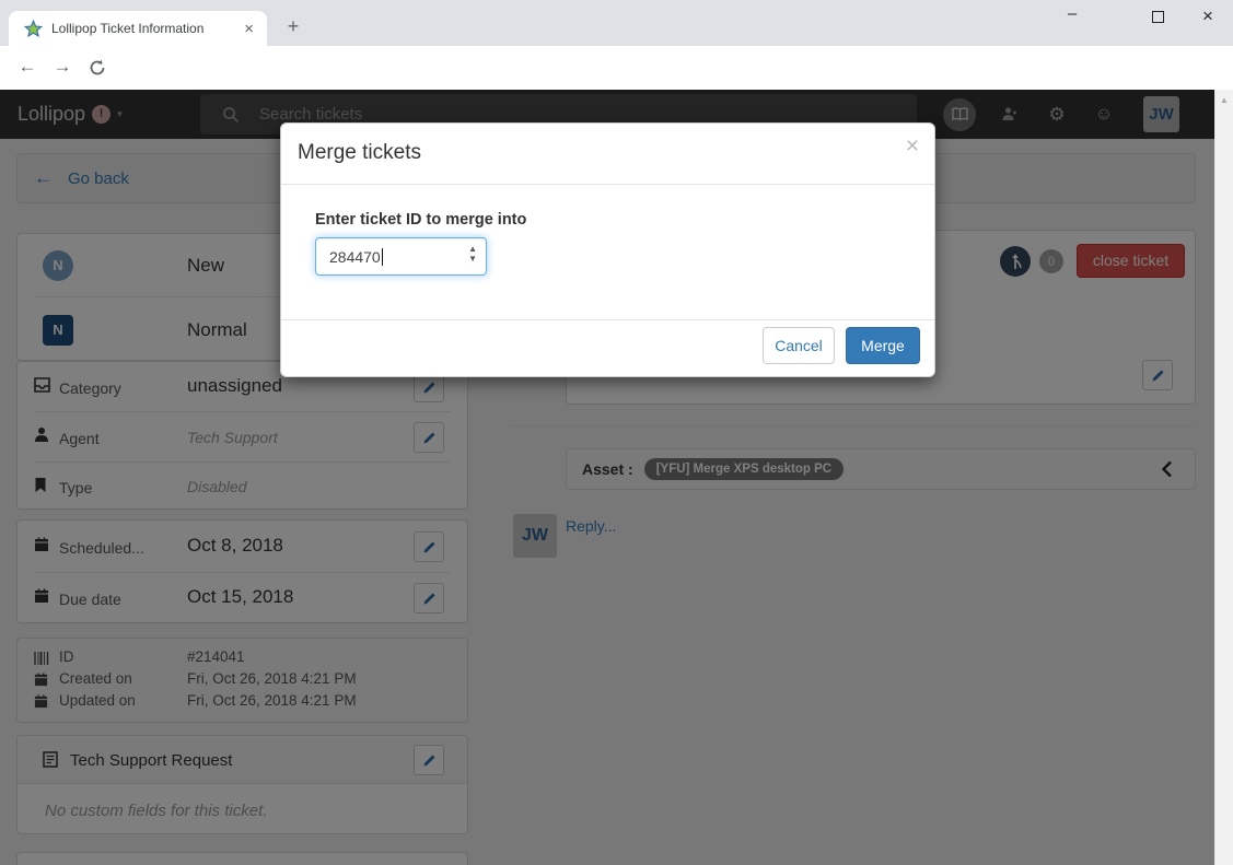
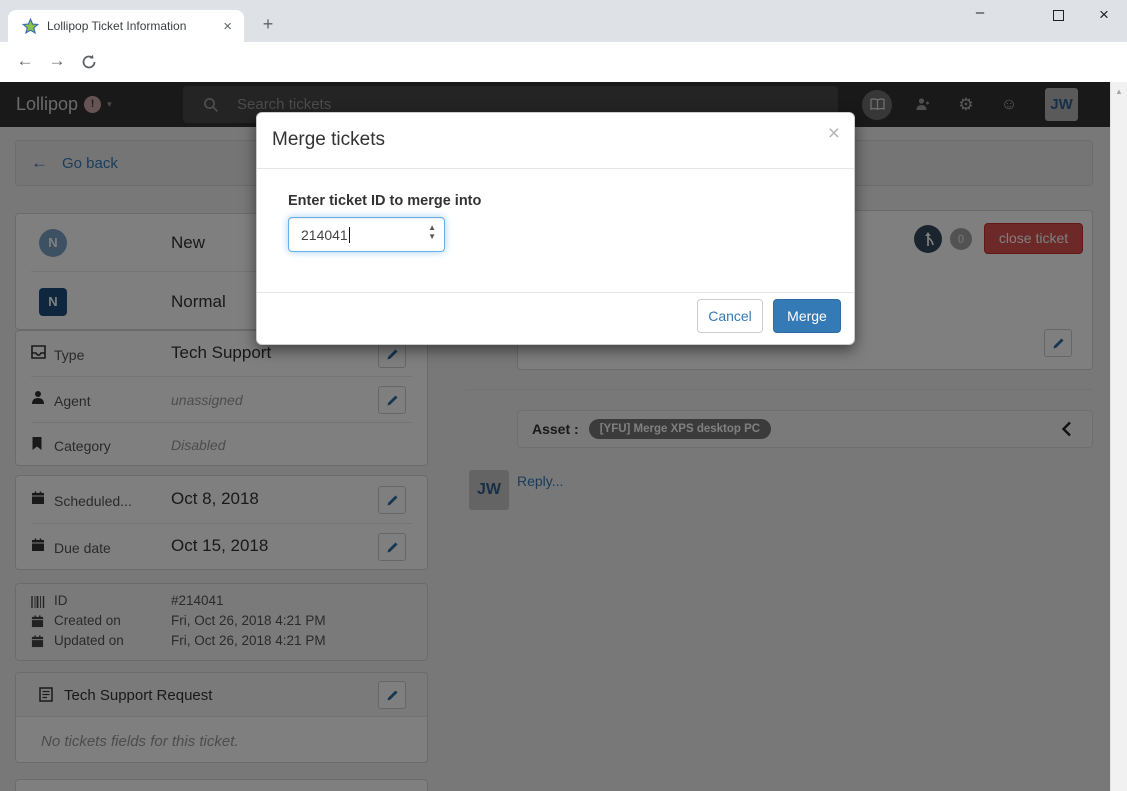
  Lollipop Ticket Information
  ×
  +
  –
  ×
  ←
  →
  Lollipop
  !
  ▾
  Search tickets
  ⚙
  ☺
  JW
  ←
  Go back
  N
  New
  N
  Normal
- Category
+ Type
- unassigned
+ Tech Support
  Agent
- Tech Support
+ unassigned
- Type
+ Category
  Disabled
  Scheduled...
  Oct 8, 2018
  Due date
  Oct 15, 2018
  ID
  #214041
  Created on
  Fri, Oct 26, 2018 4:21 PM
  Updated on
  Fri, Oct 26, 2018 4:21 PM
  Tech Support Request
- No custom fields for this ticket.
+ No tickets fields for this ticket.
  0
  close ticket
  Asset :
  [YFU] Merge XPS desktop PC
  JW
  Reply...
  Merge tickets
  ×
  Enter ticket ID to merge into
- 284470
+ 214041
  ▲
  ▼
  Cancel
  Merge
  ▲
